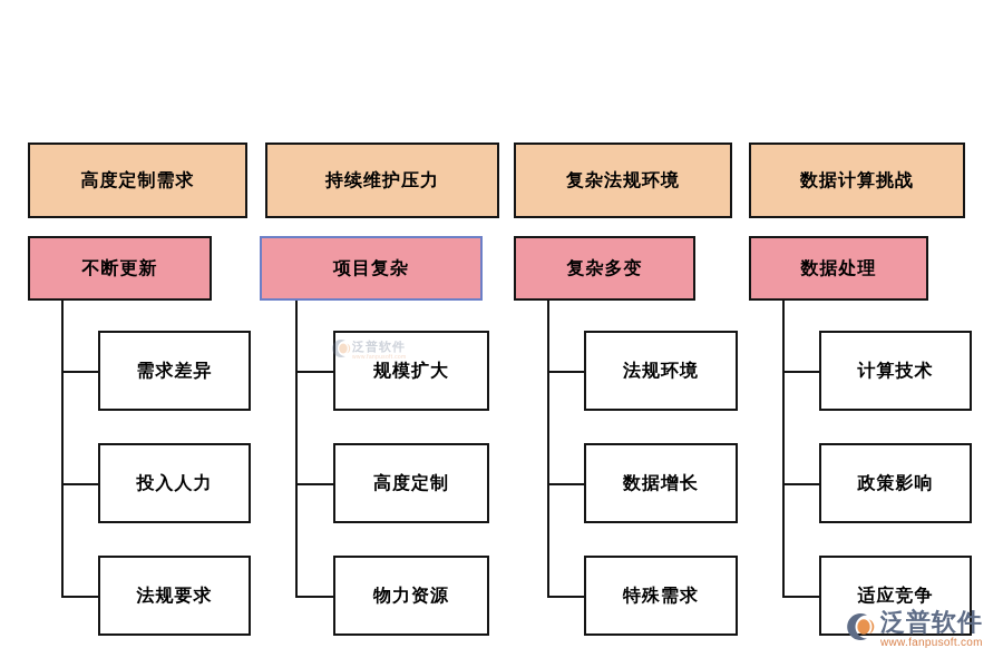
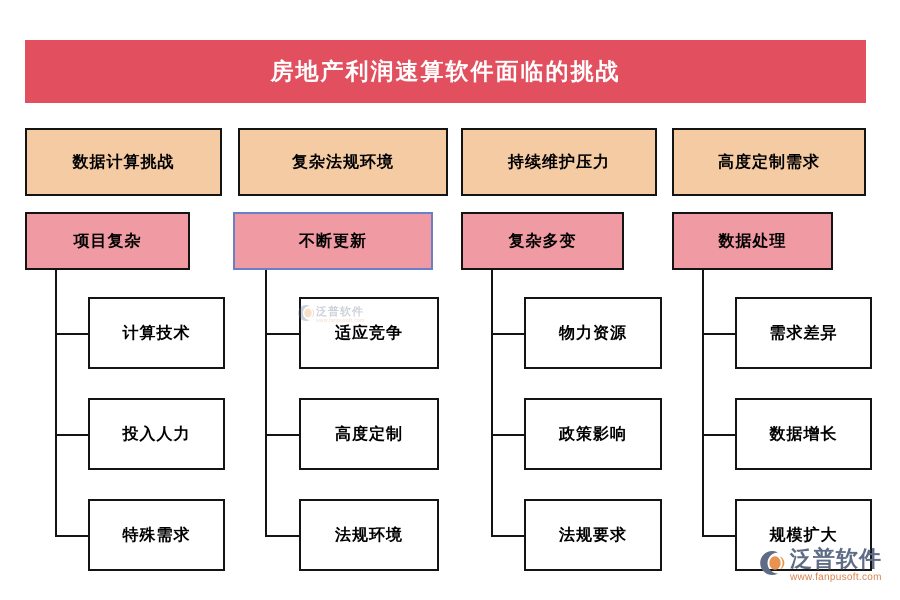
+ 房地产利润速算软件面临的挑战
- 高度定制需求
+ 数据计算挑战
- 不断更新
+ 项目复杂
- 需求差异
+ 计算技术
  投入人力
- 法规要求
+ 特殊需求
- 持续维护压力
+ 复杂法规环境
- 项目复杂
+ 不断更新
- 规模扩大
+ 适应竞争
  高度定制
- 物力资源
+ 法规环境
- 复杂法规环境
+ 持续维护压力
  复杂多变
- 法规环境
+ 物力资源
- 数据增长
+ 政策影响
- 特殊需求
+ 法规要求
- 数据计算挑战
+ 高度定制需求
  数据处理
- 计算技术
+ 需求差异
- 政策影响
+ 数据增长
- 适应竞争
+ 规模扩大
  泛普软件
  泛普软件
  www.fanpusoft.com
